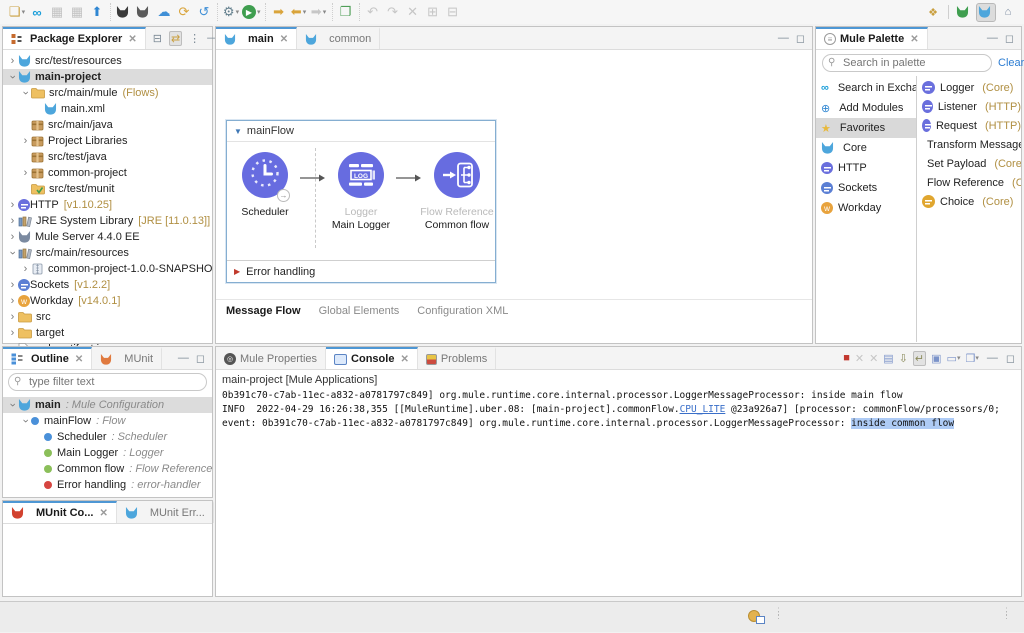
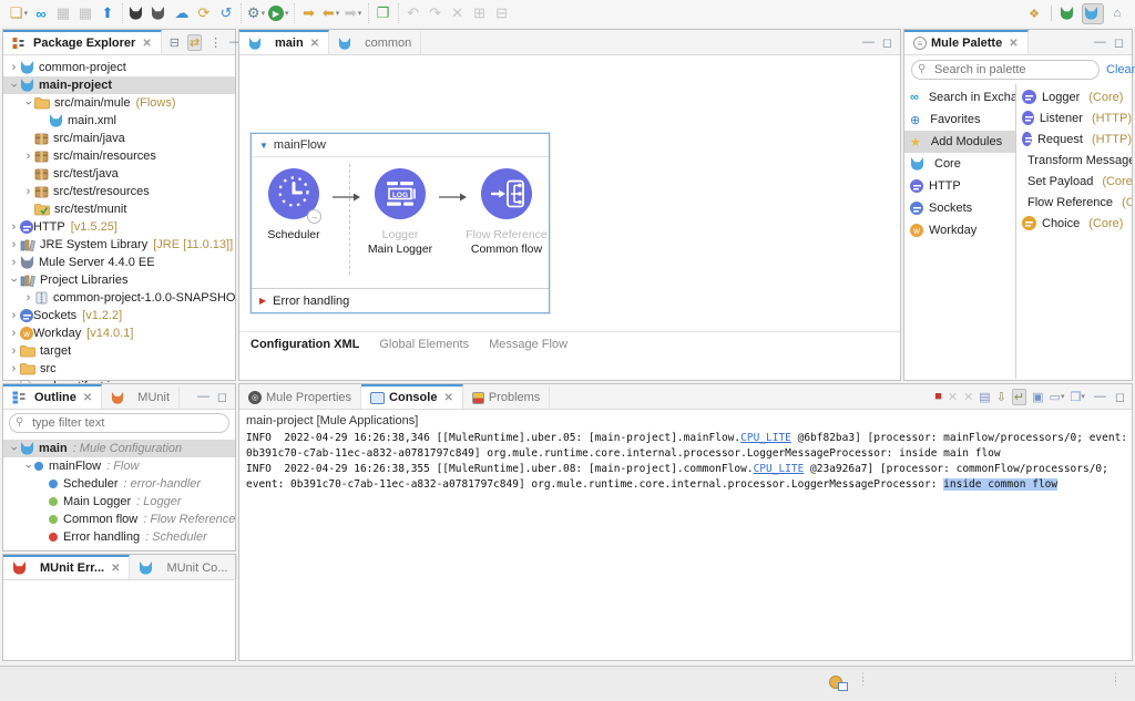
  ❏
  ∞
  ▦
  ▦
  ⬆
  ☁
  ⟳
  ↺
  ⚙
  ▶
  ➡
  ⬅
  ➡
  ❐
  ↶
  ↷
  ✕
  ⊞
  ⊟
  ❖
  ⌂
  Package Explorer
  ✕
  ⊟
  ⇄
  ⋮
  —
  ›
- src/test/resources
+ common-project
  main-project
  src/main/mule
  (Flows)
  main.xml
  src/main/java
  ›
- Project Libraries
+ src/main/resources
  src/test/java
  ›
- common-project
+ src/test/resources
  src/test/munit
  ›
  HTTP
- [v1.10.25]
+ [v1.5.25]
  ›
  JRE System Library
  [JRE [11.0.13]]
  ›
  Mule Server 4.4.0 EE
- src/main/resources
+ Project Libraries
  ›
  common-project-1.0.0-SNAPSHO
  ›
  Sockets
  [v1.2.2]
  ›
  w
  Workday
  [v14.0.1]
  ›
- src
+ target
  ›
- target
+ src
  main
  ✕
  common
  —
  ◻
  ▼
  mainFlow
  →
  Scheduler
  Logger
  Main Logger
  Flow Reference
  Common flow
  ▶
  Error handling
- Message Flow
+ Configuration XML
  Global Elements
- Configuration XML
+ Message Flow
  ≡
  Mule Palette
  ✕
  —
  ◻
  ⚲
  Search in palette
  Clear
  ∞
  Search in Excha
  ⊕
- Add Modules
+ Favorites
  ★
- Favorites
+ Add Modules
  Core
  HTTP
  Sockets
  w
  Workday
  Logger
  (Core)
  Listener
  (HTTP)
  Request
  (HTTP)
  Transform Messag
  Set Payload
  (Core
  Flow Reference
  Choice
  (Core)
  Outline
  ✕
  MUnit
  —
  ◻
  ⚲
  type filter text
  main
  : Mule Configuration
  mainFlow
  : Flow
  Scheduler
- : Scheduler
+ : error-handler
  Main Logger
  : Logger
  Common flow
  : Flow Reference
  Error handling
- : error-handler
+ : Scheduler
- MUnit Co...
+ MUnit Err...
  ✕
- MUnit Err...
+ MUnit Co...
  Mule Properties
  Console
  ✕
  Problems
  ■
  ✕
  ✕
  ▤
  ⇩
  ↵
  ▣
  ▭
  ❒
  —
  ◻
  main-project [Mule Applications]
+ INFO 2022-04-29 16:26:38,346 [[MuleRuntime].uber.05: [main-project].mainFlow.CPU_LITE @6bf82ba3] [processor: mainFlow/processors/0; event:
  0b391c70-c7ab-11ec-a832-a0781797c849] org.mule.runtime.core.internal.processor.LoggerMessageProcessor: inside main flow
  INFO 2022-04-29 16:26:38,355 [[MuleRuntime].uber.08: [main-project].commonFlow.CPU_LITE @23a926a7] [processor: commonFlow/processors/0;
  event: 0b391c70-c7ab-11ec-a832-a0781797c849] org.mule.runtime.core.internal.processor.LoggerMessageProcessor: inside common flow
  ⋮
  ⋮
  ⋮
  ⋮
